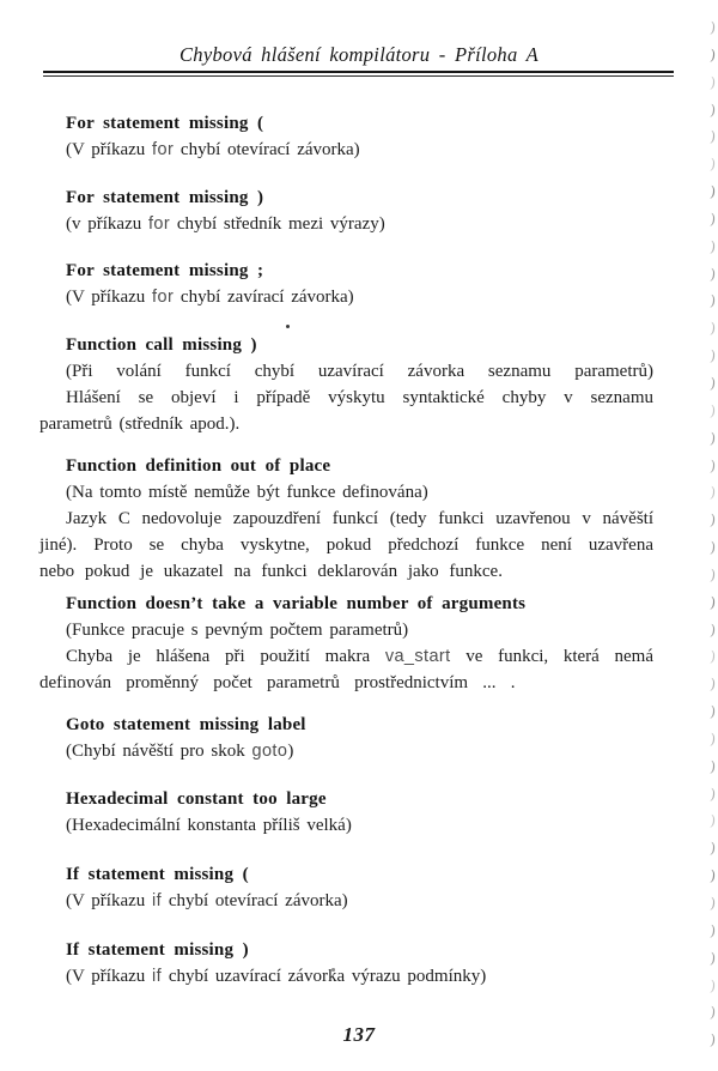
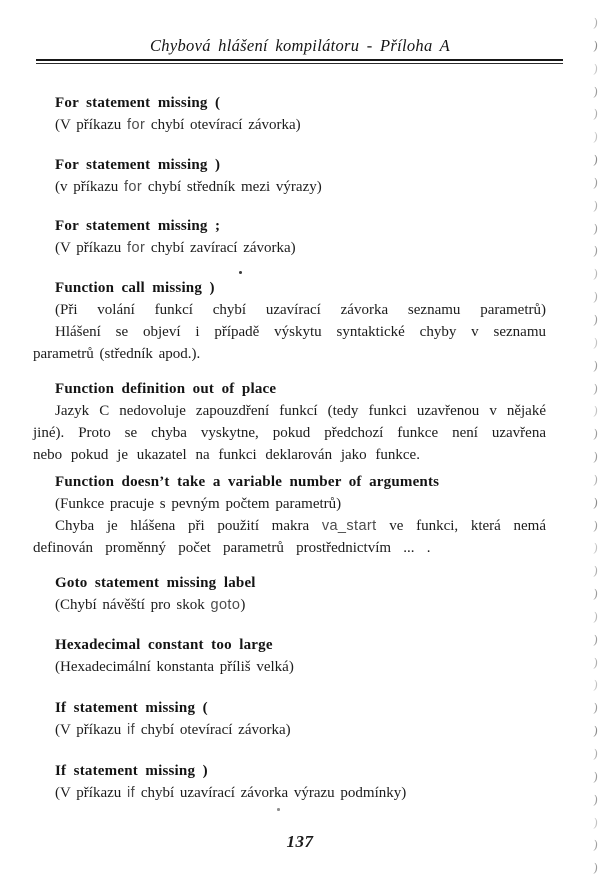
  Chybová hlášení kompilátoru - Příloha A
  For statement missing (
  (V příkazu for chybí otevírací závorka)
  For statement missing )
  (v příkazu for chybí středník mezi výrazy)
  For statement missing ;
  (V příkazu for chybí zavírací závorka)
  Function call missing )
  (Při volání funkcí chybí uzavírací závorka seznamu parametrů)
  Hlášení se objeví i případě výskytu syntaktické chyby v seznamu
  parametrů (středník apod.).
  Function definition out of place
- (Na tomto místě nemůže být funkce definována)
- Jazyk C nedovoluje zapouzdření funkcí (tedy funkci uzavřenou v návěští
+ Jazyk C nedovoluje zapouzdření funkcí (tedy funkci uzavřenou v nějaké
  jiné). Proto se chyba vyskytne, pokud předchozí funkce není uzavřena
  nebo pokud je ukazatel na funkci deklarován jako funkce.
  Function doesn’t take a variable number of arguments
  (Funkce pracuje s pevným počtem parametrů)
  Chyba je hlášena při použití makra va_start ve funkci, která nemá
  definován proměnný počet parametrů prostřednictvím ... .
  Goto statement missing label
  (Chybí návěští pro skok goto)
  Hexadecimal constant too large
  (Hexadecimální konstanta příliš velká)
  If statement missing (
  (V příkazu if chybí otevírací závorka)
  If statement missing )
  (V příkazu if chybí uzavírací závorka výrazu podmínky)
  137
